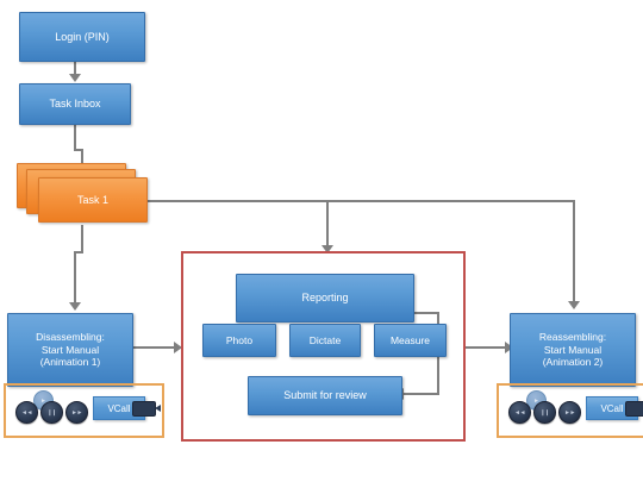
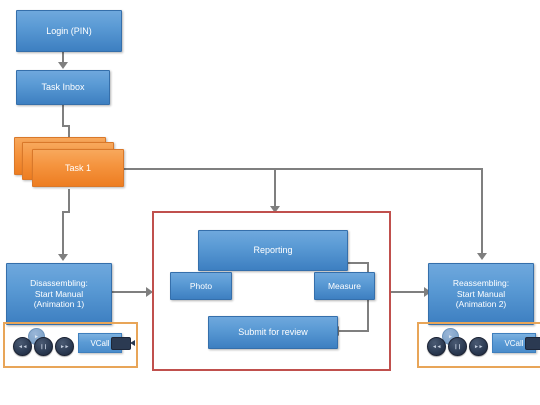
  Login (PIN)
  Task Inbox
  Task 1
  Disassembling:
  Start Manual
  (Animation 1)
  Reassembling:
  Start Manual
  (Animation 2)
  Reporting
  Photo
- Dictate
  Measure
  Submit for review
  VCall
  VCall
